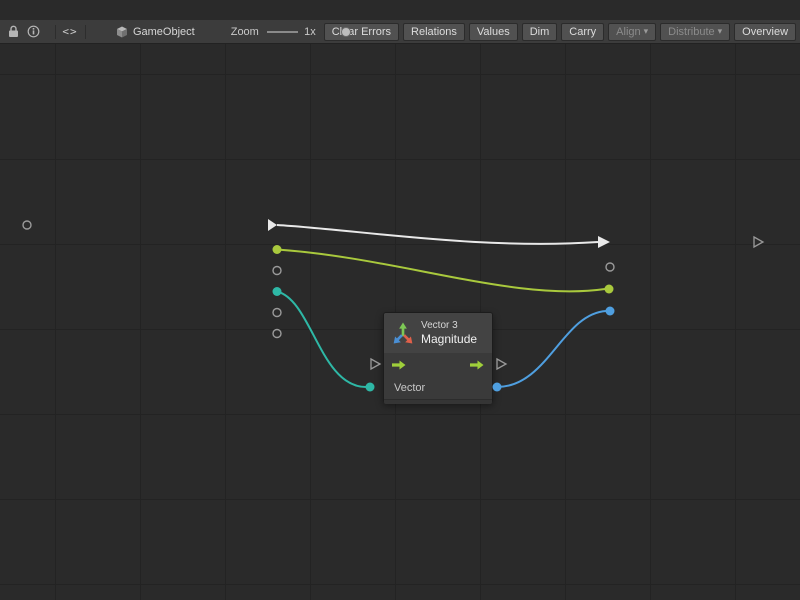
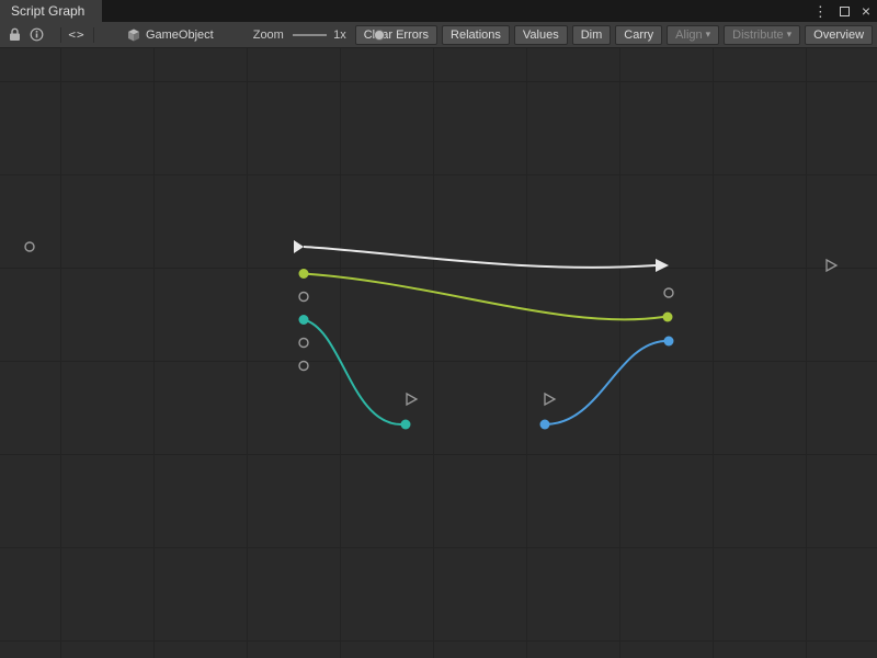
+ Script Graph
+ ⋮
+ ×
  <>
  GameObject
  Zoom
  1x
  Car Errors
  Relations
  Values
  Dim
  Carry
  Align
  ▾
  Distribute
  ▾
  Overview
- Vector 3
- Magnitude
- Vector
